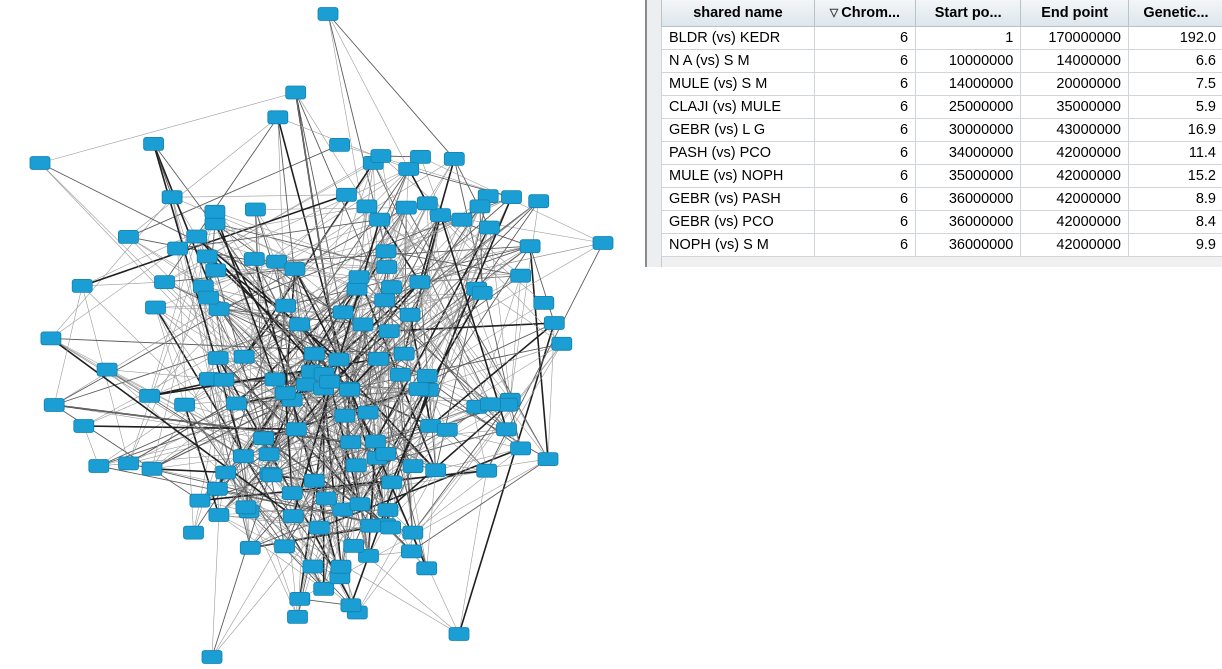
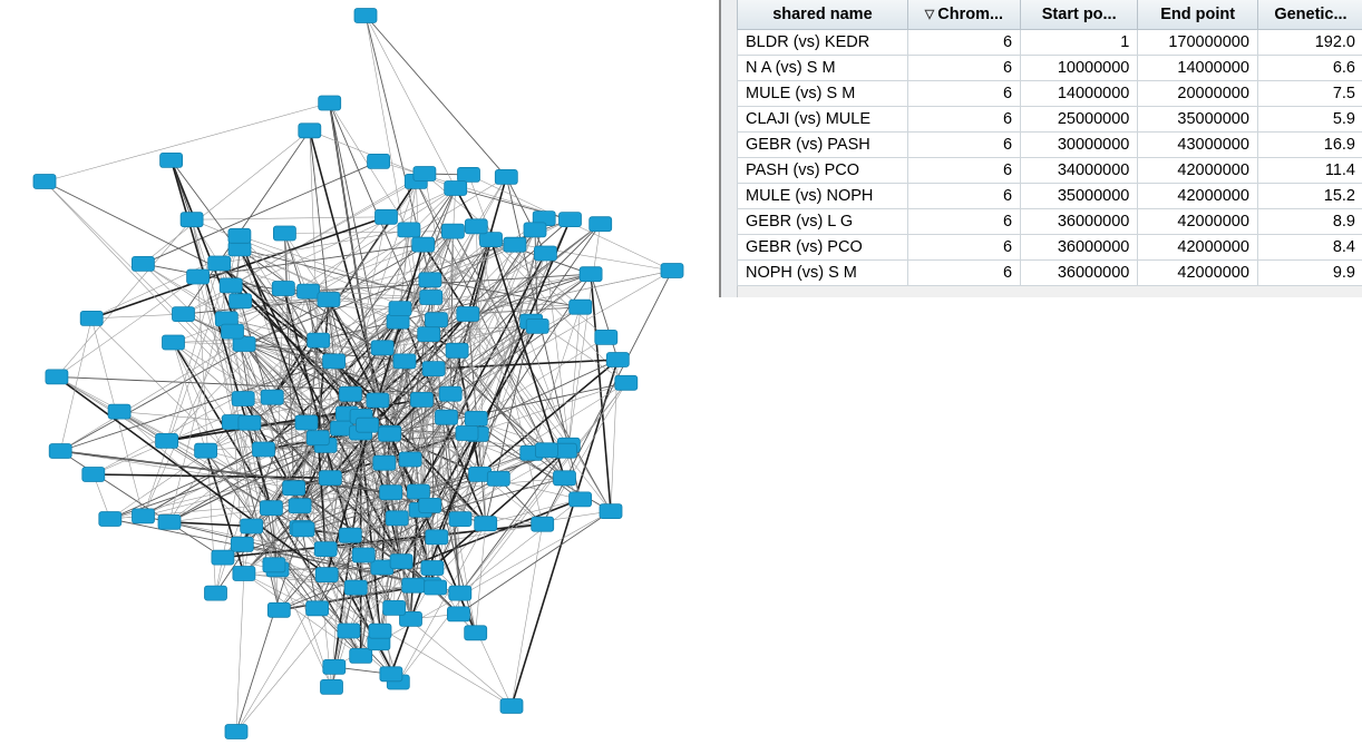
  shared name	▽ Chrom...	Start po...	End point	Genetic...
  BLDR (vs) KEDR	6	1	170000000	192.0
  N A (vs) S M	6	10000000	14000000	6.6
  MULE (vs) S M	6	14000000	20000000	7.5
  CLAJI (vs) MULE	6	25000000	35000000	5.9
- GEBR (vs) L G	6	30000000	43000000	16.9
+ GEBR (vs) PASH	6	30000000	43000000	16.9
  PASH (vs) PCO	6	34000000	42000000	11.4
  MULE (vs) NOPH	6	35000000	42000000	15.2
- GEBR (vs) PASH	6	36000000	42000000	8.9
+ GEBR (vs) L G	6	36000000	42000000	8.9
  GEBR (vs) PCO	6	36000000	42000000	8.4
  NOPH (vs) S M	6	36000000	42000000	9.9
